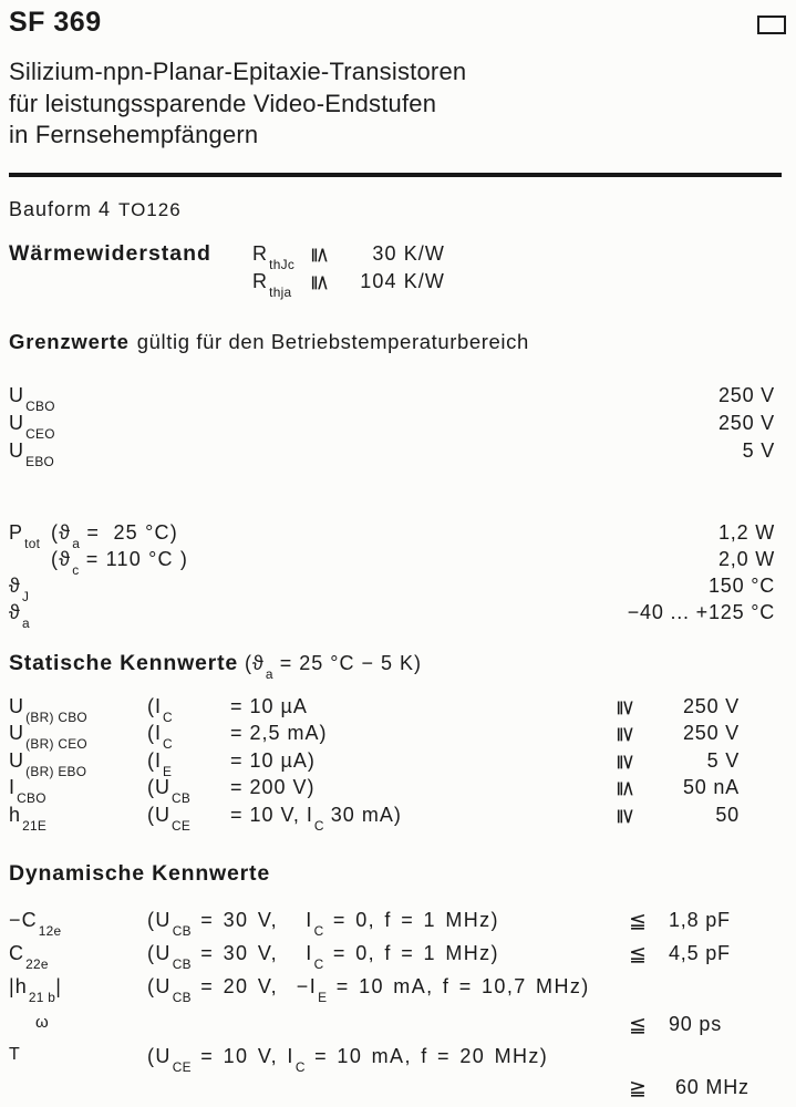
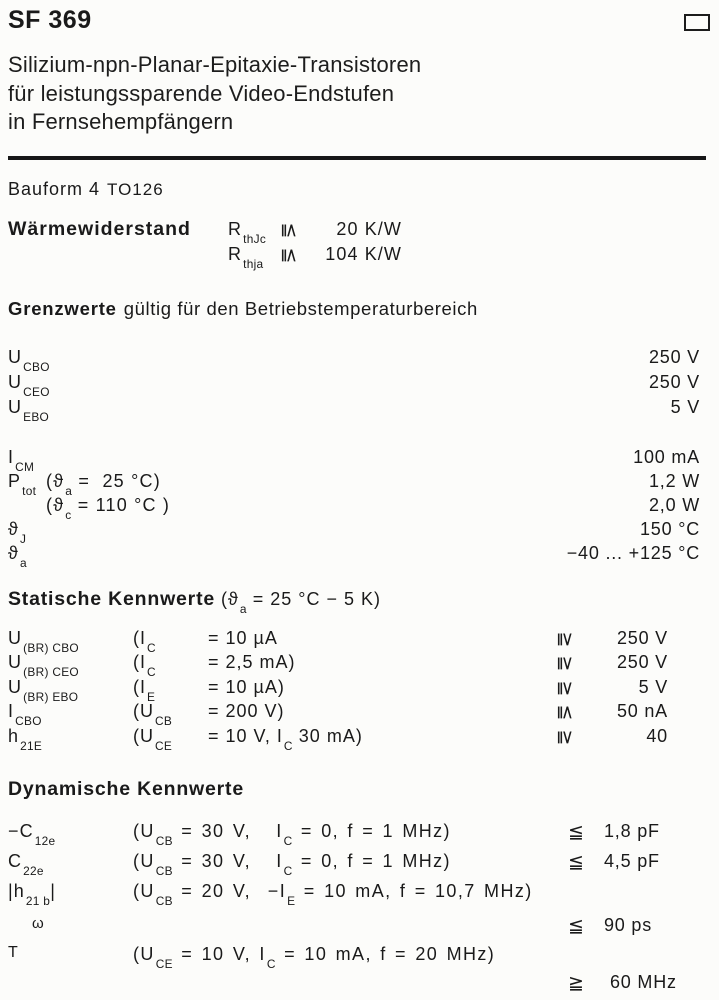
  SF 369
  Silizium-npn-Planar-Epitaxie-Transistoren
  für leistungssparende Video-Endstufen
  in Fernsehempfängern
  Bauform 4
  TO126
  Wärmewiderstand
  RthJc
- 30 K/W
+ 20 K/W
  Rthja
  104 K/W
  Grenzwerte gültig für den Betriebstemperaturbereich
  UCBO
  250 V
  UCEO
  250 V
  UEBO
  5 V
+ ICM
+ 100 mA
  Ptot
  (ϑa = 25 °C)
  1,2 W
  (ϑc = 110 °C )
  2,0 W
  ϑJ
  150 °C
  ϑa
  −40 ... +125 °C
  Statische Kennwerte
  (ϑa = 25 °C − 5 K)
  U(BR) CBO
  (IC
  = 10 µA
  250 V
  U(BR) CEO
  (IC
  = 2,5 mA)
  250 V
  U(BR) EBO
  (IE
  = 10 µA)
  5 V
  ICBO
  (UCB
  = 200 V)
  50 nA
  h21E
  (UCE
  = 10 V, IC 30 mA)
- 50
+ 40
  Dynamische Kennwerte
  −C12e
  (UCB = 30 V, IC = 0, f = 1 MHz)
  ≦
  1,8 pF
  C22e
  (UCB = 30 V, IC = 0, f = 1 MHz)
  ≦
  4,5 pF
  |h21 b|
  (UCB = 20 V, −IE = 10 mA, f = 10,7 MHz)
  ω
  ≦
  90 ps
  T
  (UCE = 10 V, IC = 10 mA, f = 20 MHz)
  ≧
  60 MHz
